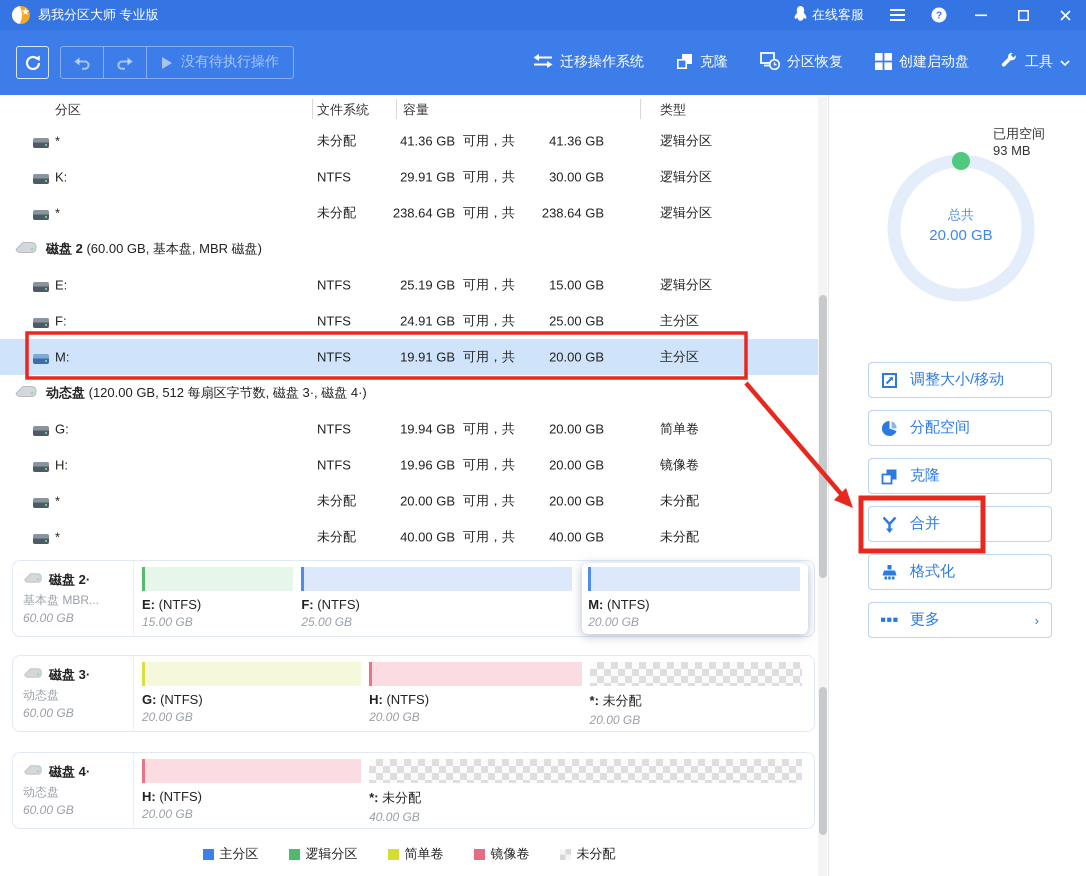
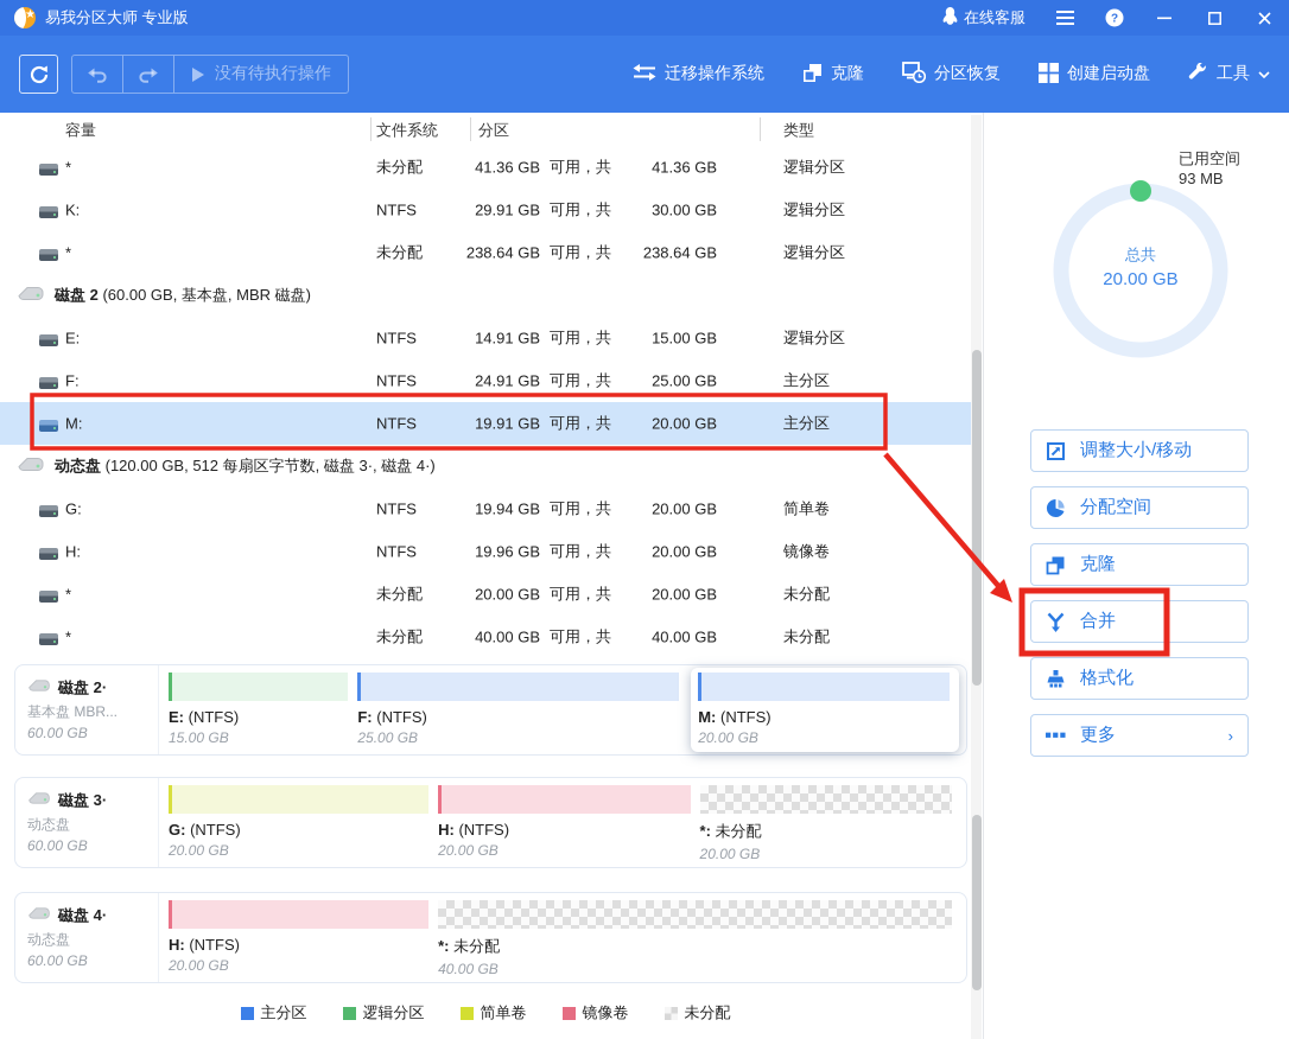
  易我分区大师 专业版
  在线客服
  ?
  没有待执行操作
  迁移操作系统
  克隆
  分区恢复
  创建启动盘
  工具
- 分区
+ 容量
  文件系统
- 容量
+ 分区
  类型
  *
  未分配
  41.36 GB
  可用，共
  41.36 GB
  逻辑分区
  K:
  NTFS
  29.91 GB
  可用，共
  30.00 GB
  逻辑分区
  *
  未分配
  238.64 GB
  可用，共
  238.64 GB
  逻辑分区
  磁盘 2 (60.00 GB, 基本盘, MBR 磁盘)
  E:
  NTFS
- 25.19 GB
+ 14.91 GB
  可用，共
  15.00 GB
  逻辑分区
  F:
  NTFS
  24.91 GB
  可用，共
  25.00 GB
  主分区
  M:
  NTFS
  19.91 GB
  可用，共
  20.00 GB
  主分区
  动态盘 (120.00 GB, 512 每扇区字节数, 磁盘 3·, 磁盘 4·)
  G:
  NTFS
  19.94 GB
  可用，共
  20.00 GB
  简单卷
  H:
  NTFS
  19.96 GB
  可用，共
  20.00 GB
  镜像卷
  *
  未分配
  20.00 GB
  可用，共
  20.00 GB
  未分配
  *
  未分配
  40.00 GB
  可用，共
  40.00 GB
  未分配
  磁盘 2·
  基本盘 MBR...
  60.00 GB
  E: (NTFS)
  15.00 GB
  F: (NTFS)
  25.00 GB
  M: (NTFS)
  20.00 GB
  磁盘 3·
  动态盘
  60.00 GB
  G: (NTFS)
  20.00 GB
  H: (NTFS)
  20.00 GB
  *: 未分配
  20.00 GB
  磁盘 4·
  动态盘
  60.00 GB
  H: (NTFS)
  20.00 GB
  *: 未分配
  40.00 GB
  主分区
  逻辑分区
  简单卷
  镜像卷
  未分配
  已用空间
  93 MB
  总共
  20.00 GB
  调整大小/移动
  分配空间
  克隆
  合并
  格式化
  更多
  ›
